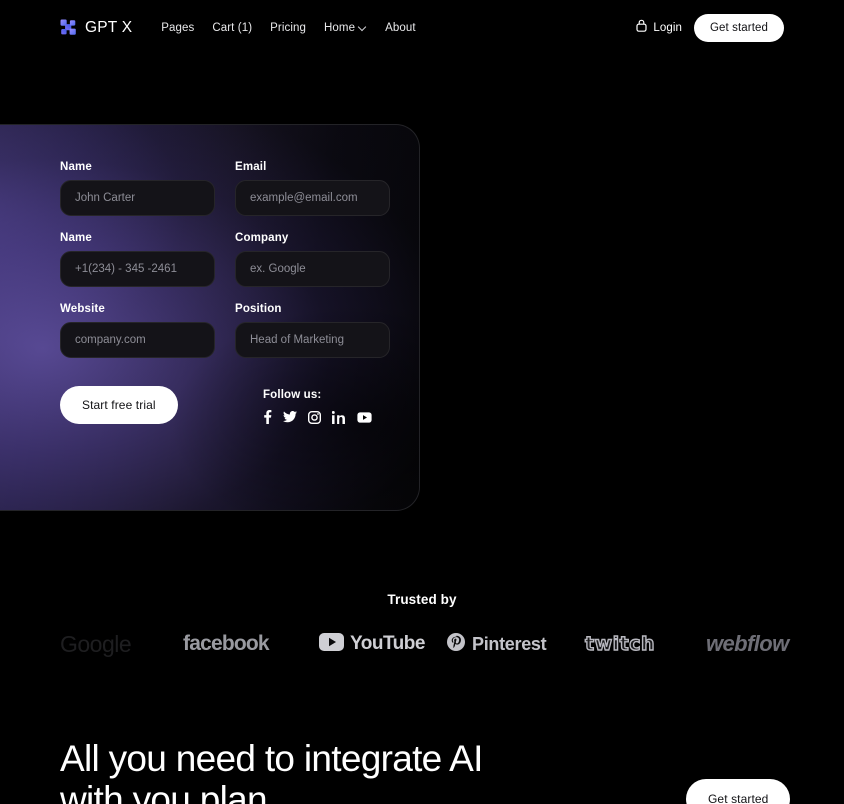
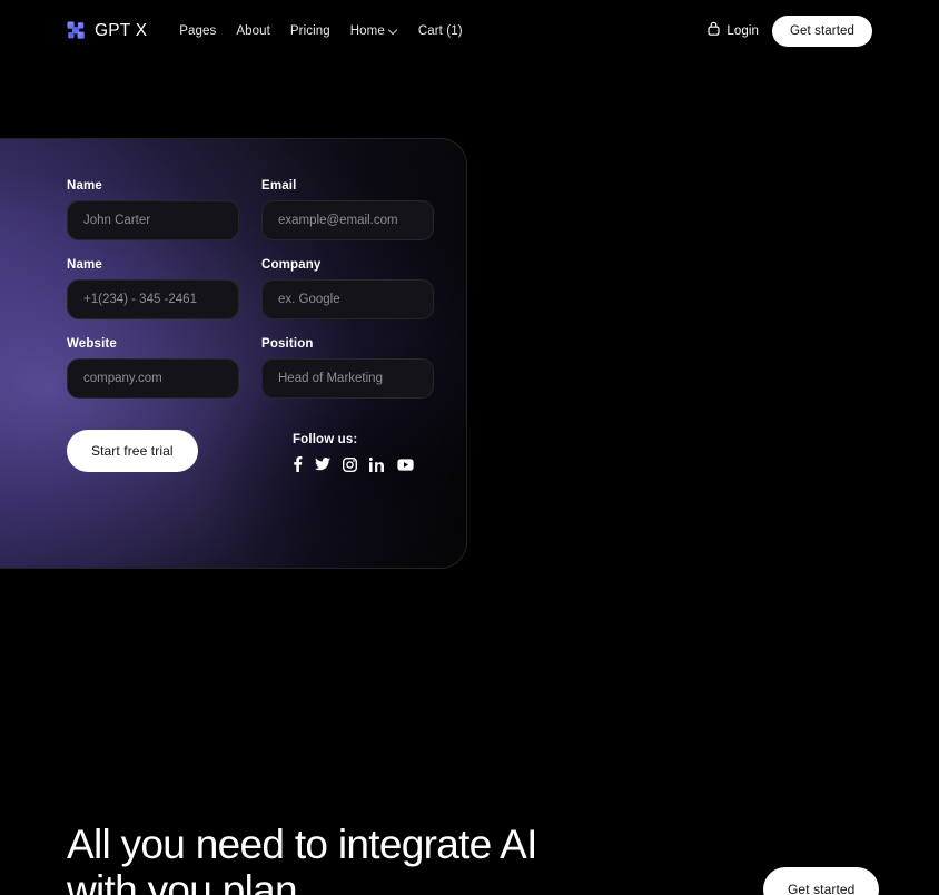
  GPT X
  Pages
- Cart (1)
+ About
  Pricing
  Home
- About
+ Cart (1)
  Login
  Get started
  Name
  John Carter
  Email
  example@email.com
  Name
  +1(234) - 345 -2461
  Company
  ex. Google
  Website
  company.com
  Position
  Head of Marketing
  Start free trial
  Follow us:
- Trusted by
- Google
- facebook
- YouTube
- Pinterest
- twitch
- webflow
  All you need to integrate AI
  with you plan
  Get started
